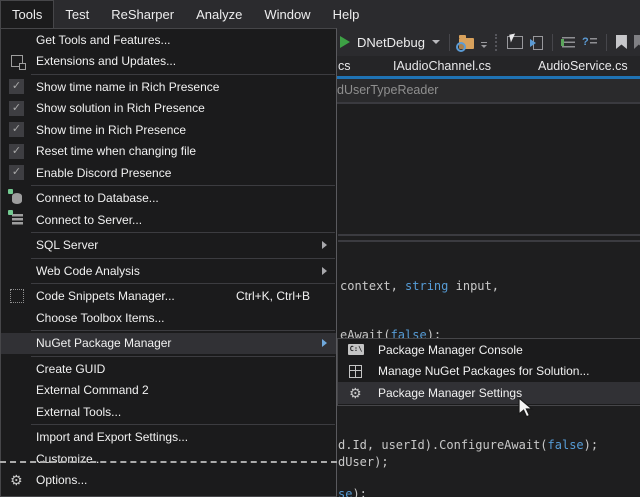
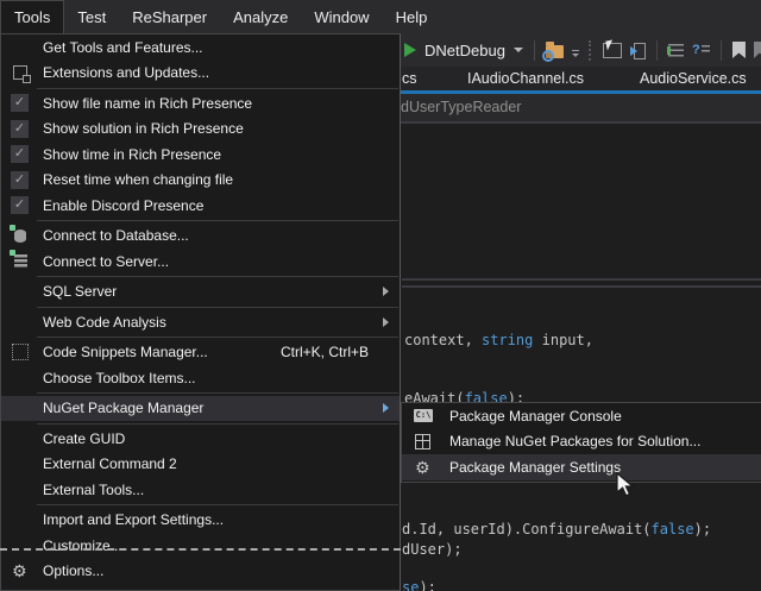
  Tools
  Test
  ReSharper
  Analyze
  Window
  Help
  DNetDebug
  ?
  cs
  IAudioChannel.cs
  AudioService.cs
  dUserTypeReader
  context, string input,
  eAwait(false);
  d.Id, userId).ConfigureAwait(false);
  dUser);
  se);
  Get Tools and Features...
  Extensions and Updates...
  ✓
- Show time name in Rich Presence
+ Show file name in Rich Presence
  ✓
  Show solution in Rich Presence
  ✓
  Show time in Rich Presence
  ✓
  Reset time when changing file
  ✓
  Enable Discord Presence
  Connect to Database...
  Connect to Server...
  SQL Server
  Web Code Analysis
  Code Snippets Manager...
  Ctrl+K, Ctrl+B
  Choose Toolbox Items...
  NuGet Package Manager
  Create GUID
  External Command 2
  External Tools...
  Import and Export Settings...
  Customize...
  ⚙
  Options...
  C:\
  Package Manager Console
  Manage NuGet Packages for Solution...
  ⚙
  Package Manager Settings
